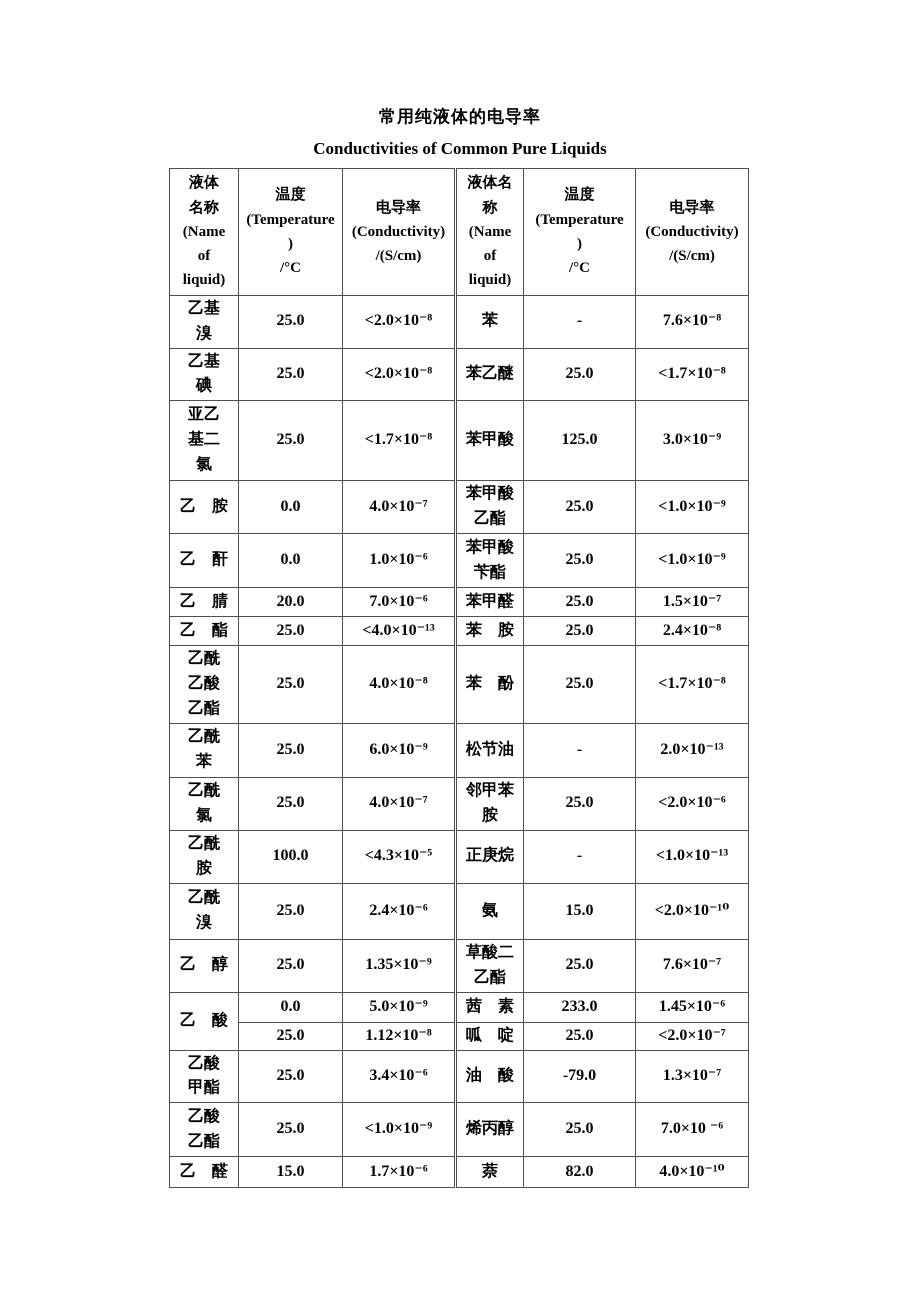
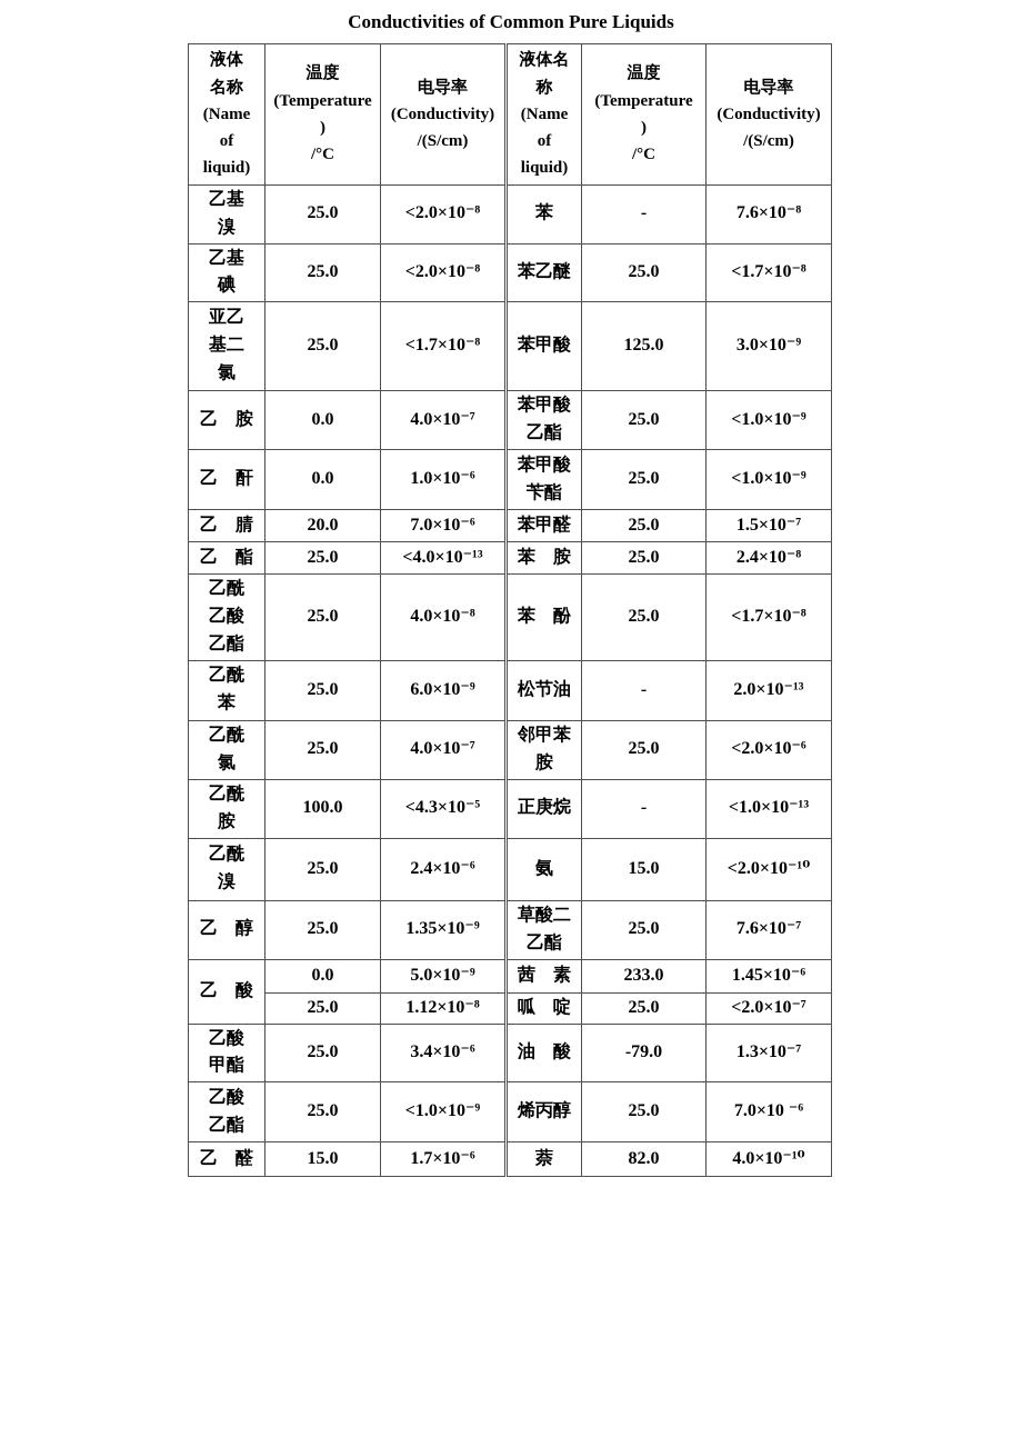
- 常用纯液体的电导率
  Conductivities of Common Pure Liquids
  液体 名称 (Name of liquid)	温度 (Temperature ) /°C	电导率 (Conductivity) /(S/cm)	液体名 称 (Name of liquid)	温度 (Temperature ) /°C	电导率 (Conductivity) /(S/cm)
  乙基 溴	25.0	<2.0×10⁻⁸	苯	-	7.6×10⁻⁸
  乙基 碘	25.0	<2.0×10⁻⁸	苯乙醚	25.0	<1.7×10⁻⁸
  亚乙 基二 氯	25.0	<1.7×10⁻⁸	苯甲酸	125.0	3.0×10⁻⁹
  乙 胺	0.0	4.0×10⁻⁷	苯甲酸 乙酯	25.0	<1.0×10⁻⁹
  乙 酐	0.0	1.0×10⁻⁶	苯甲酸 苄酯	25.0	<1.0×10⁻⁹
  乙 腈	20.0	7.0×10⁻⁶	苯甲醛	25.0	1.5×10⁻⁷
  乙 酯	25.0	<4.0×10⁻¹³	苯 胺	25.0	2.4×10⁻⁸
  乙酰 乙酸 乙酯	25.0	4.0×10⁻⁸	苯 酚	25.0	<1.7×10⁻⁸
  乙酰 苯	25.0	6.0×10⁻⁹	松节油	-	2.0×10⁻¹³
  乙酰 氯	25.0	4.0×10⁻⁷	邻甲苯 胺	25.0	<2.0×10⁻⁶
  乙酰 胺	100.0	<4.3×10⁻⁵	正庚烷	-	<1.0×10⁻¹³
  乙酰 溴	25.0	2.4×10⁻⁶	氨	15.0	<2.0×10⁻¹⁰
  乙 醇	25.0	1.35×10⁻⁹	草酸二 乙酯	25.0	7.6×10⁻⁷
  乙 酸	0.0	5.0×10⁻⁹	茜 素	233.0	1.45×10⁻⁶
  25.0	1.12×10⁻⁸	呱 啶	25.0	<2.0×10⁻⁷
  乙酸 甲酯	25.0	3.4×10⁻⁶	油 酸	-79.0	1.3×10⁻⁷
  乙酸 乙酯	25.0	<1.0×10⁻⁹	烯丙醇	25.0	7.0×10 ⁻⁶
  乙 醛	15.0	1.7×10⁻⁶	萘	82.0	4.0×10⁻¹⁰
